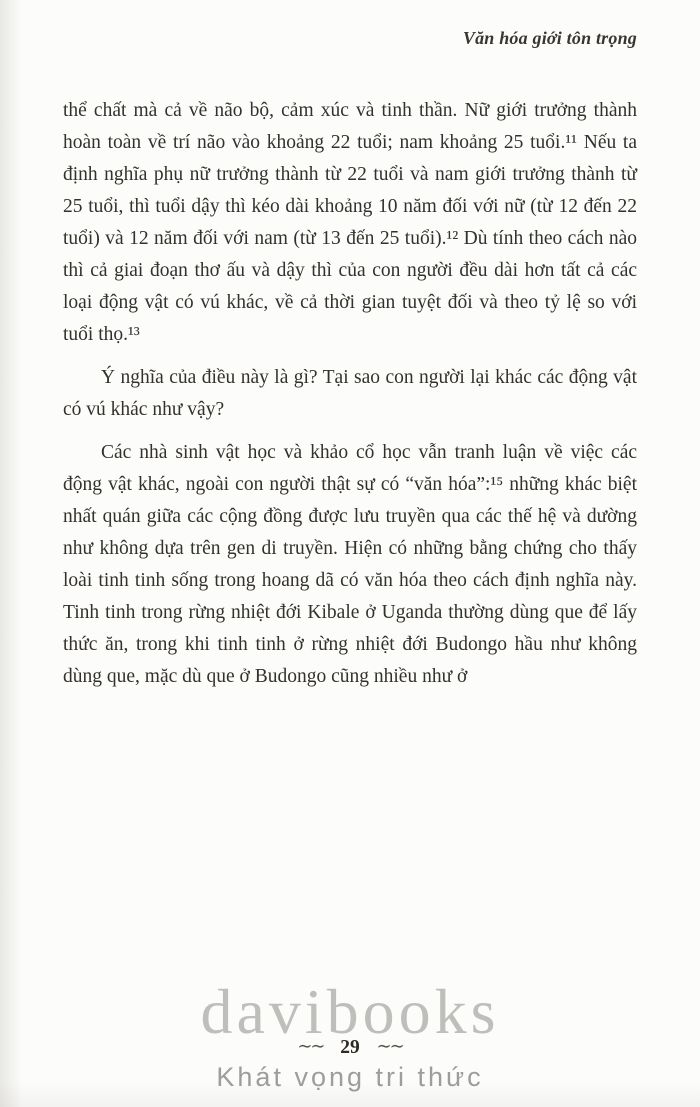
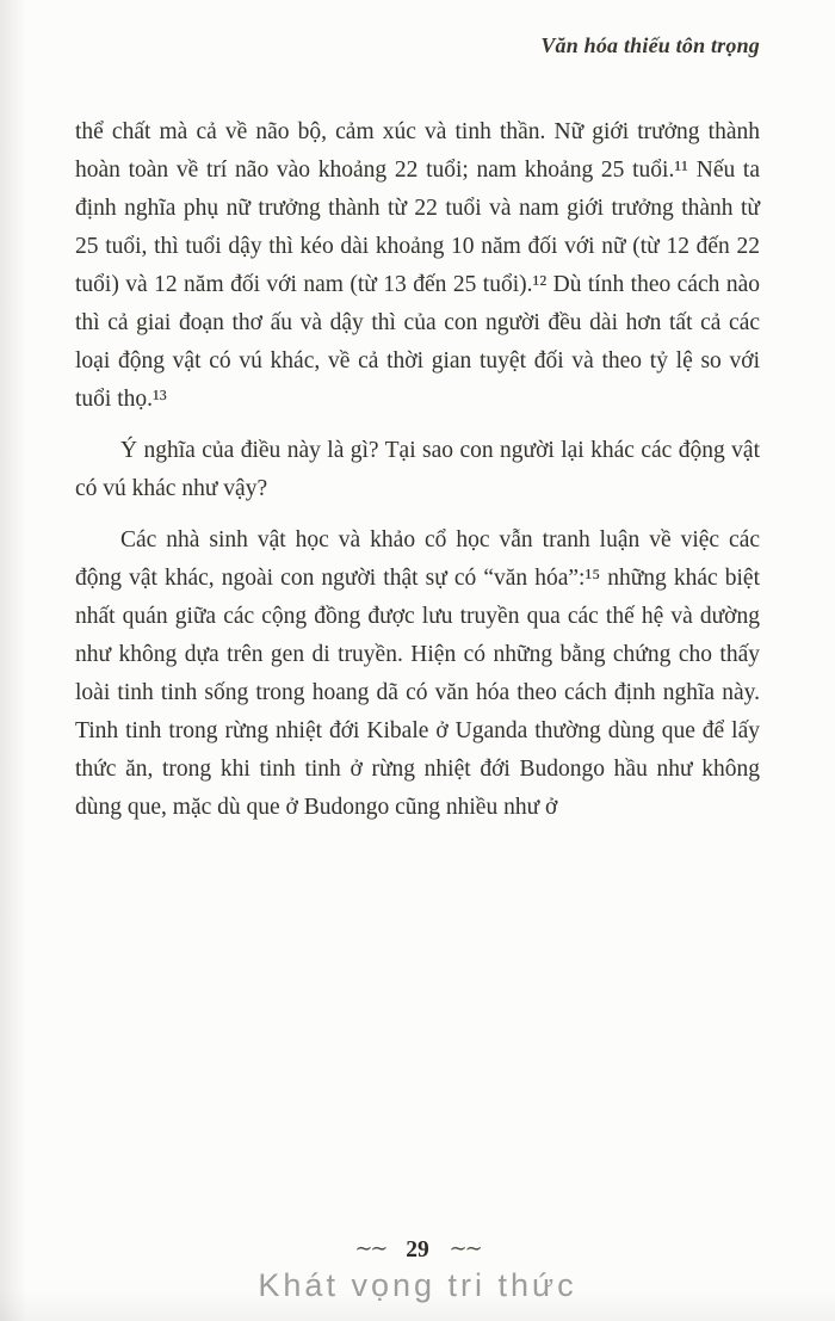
- Văn hóa giới tôn trọng
+ Văn hóa thiếu tôn trọng
  thể chất mà cả về não bộ, cảm xúc và tinh thần. Nữ giới trưởng thành hoàn toàn về trí não vào khoảng 22 tuổi; nam khoảng 25 tuổi.¹¹ Nếu ta định nghĩa phụ nữ trưởng thành từ 22 tuổi và nam giới trưởng thành từ 25 tuổi, thì tuổi dậy thì kéo dài khoảng 10 năm đối với nữ (từ 12 đến 22 tuổi) và 12 năm đối với nam (từ 13 đến 25 tuổi).¹² Dù tính theo cách nào thì cả giai đoạn thơ ấu và dậy thì của con người đều dài hơn tất cả các loại động vật có vú khác, về cả thời gian tuyệt đối và theo tỷ lệ so với tuổi thọ.¹³
  Ý nghĩa của điều này là gì? Tại sao con người lại khác các động vật có vú khác như vậy?
  Các nhà sinh vật học và khảo cổ học vẫn tranh luận về việc các động vật khác, ngoài con người thật sự có “văn hóa”:¹⁵ những khác biệt nhất quán giữa các cộng đồng được lưu truyền qua các thế hệ và dường như không dựa trên gen di truyền. Hiện có những bằng chứng cho thấy loài tinh tinh sống trong hoang dã có văn hóa theo cách định nghĩa này. Tinh tinh trong rừng nhiệt đới Kibale ở Uganda thường dùng que để lấy thức ăn, trong khi tinh tinh ở rừng nhiệt đới Budongo hầu như không dùng que, mặc dù que ở Budongo cũng nhiều như ở
- davibooks
  ∼∼ 29 ∼∼
  Khát vọng tri thức
